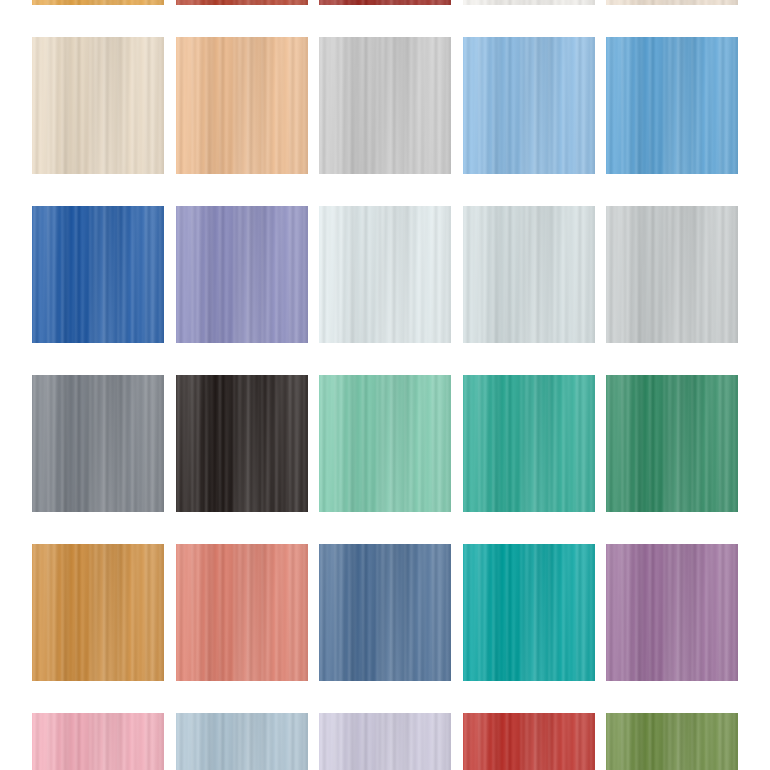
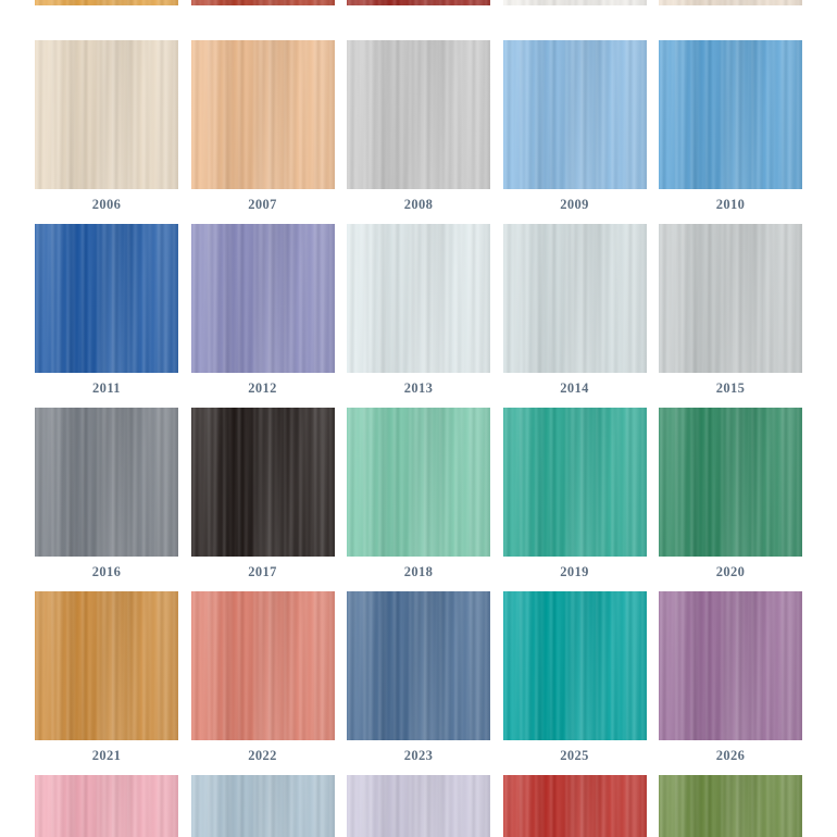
+ 2006
+ 2007
+ 2008
+ 2009
+ 2010
+ 2011
+ 2012
+ 2013
+ 2014
+ 2015
+ 2016
+ 2017
+ 2018
+ 2019
+ 2020
+ 2021
+ 2022
+ 2023
+ 2025
+ 2026
